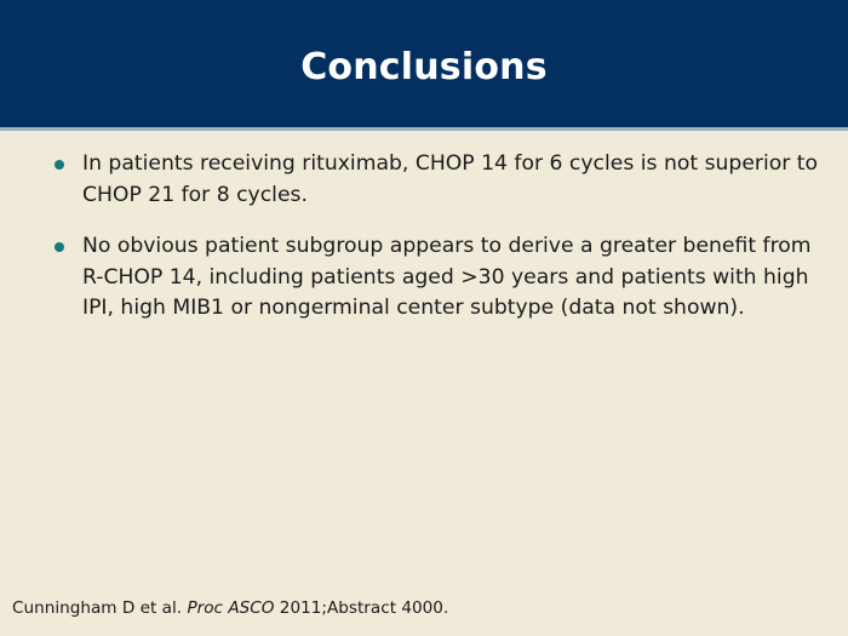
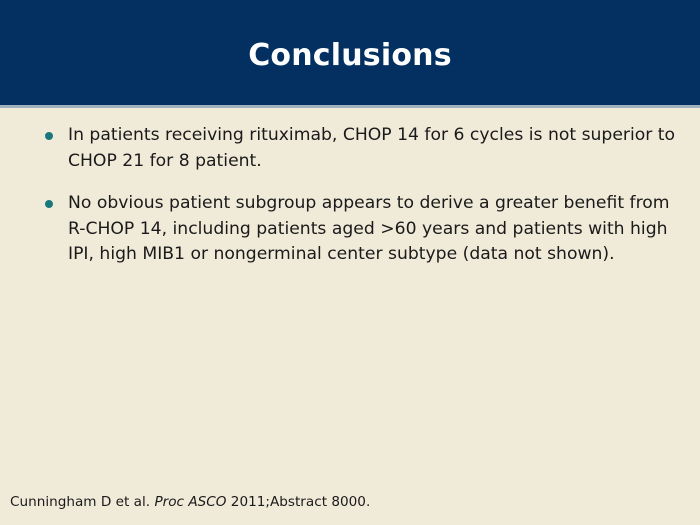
  Conclusions
- In patients receiving rituximab, CHOP 14 for 6 cycles is not superior to CHOP 21 for 8 cycles.
+ In patients receiving rituximab, CHOP 14 for 6 cycles is not superior to CHOP 21 for 8 patient.
- No obvious patient subgroup appears to derive a greater benefit from R-CHOP 14, including patients aged >30 years and patients with high IPI, high MIB1 or nongerminal center subtype (data not shown).
+ No obvious patient subgroup appears to derive a greater benefit from R-CHOP 14, including patients aged >60 years and patients with high IPI, high MIB1 or nongerminal center subtype (data not shown).
- Cunningham D et al. Proc ASCO 2011;Abstract 4000.
+ Cunningham D et al. Proc ASCO 2011;Abstract 8000.
